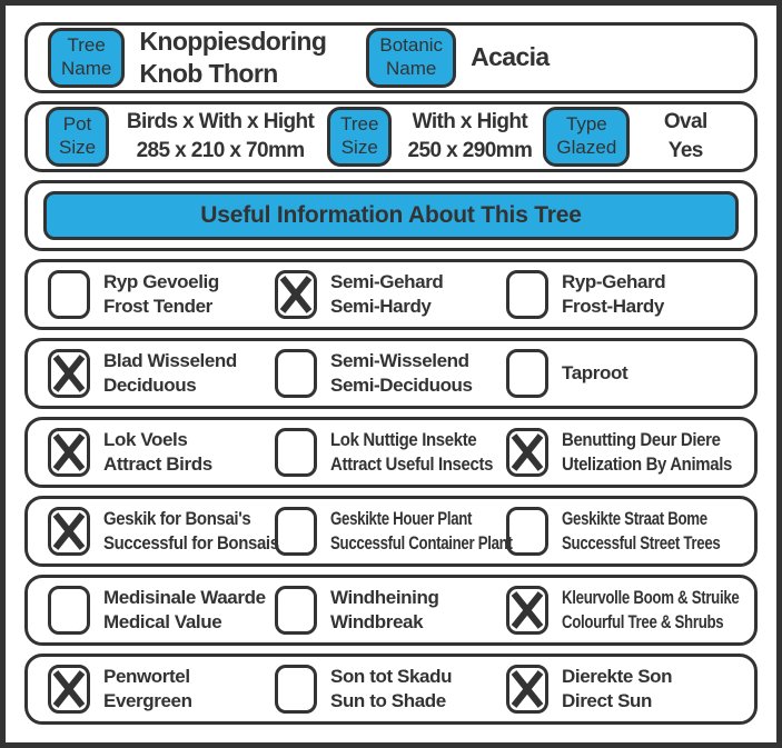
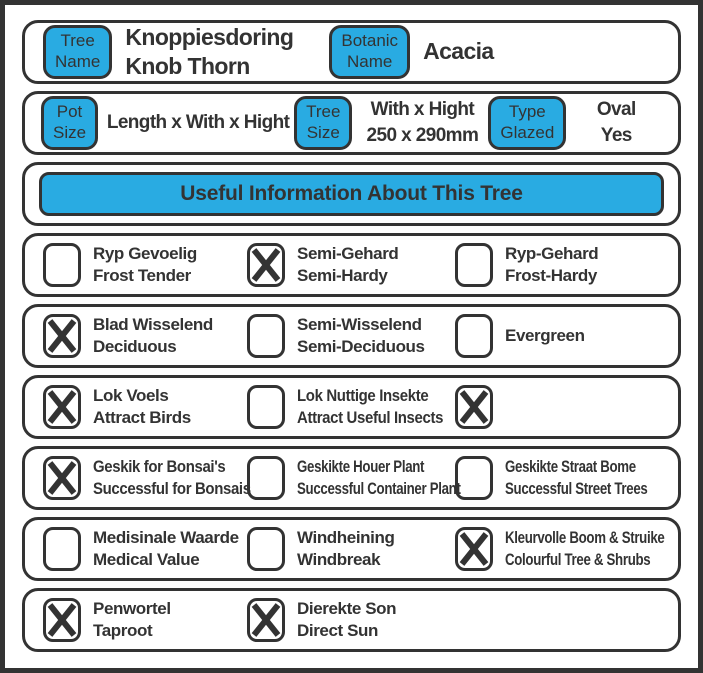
  Tree
  Name
  Knoppiesdoring
  Knob Thorn
  Botanic
  Name
  Acacia
  Pot
  Size
- Birds x With x Hight
+ Length x With x Hight
- 285 x 210 x 70mm
  Tree
  Size
  With x Hight
  250 x 290mm
  Type
  Glazed
  Oval
  Yes
  Useful Information About This Tree
  Ryp Gevoelig
  Frost Tender
  Semi-Gehard
  Semi-Hardy
  Ryp-Gehard
  Frost-Hardy
  Blad Wisselend
  Deciduous
  Semi-Wisselend
  Semi-Deciduous
- Taproot
+ Evergreen
  Lok Voels
  Attract Birds
  Lok Nuttige Insekte
  Attract Useful Insects
- Benutting Deur Diere
- Utelization By Animals
  Geskik for Bonsai's
  Successful for Bonsais
  Geskikte Houer Plant
  Successful Container Plant
  Geskikte Straat Bome
  Successful Street Trees
  Medisinale Waarde
  Medical Value
  Windheining
  Windbreak
  Kleurvolle Boom & Struike
  Colourful Tree & Shrubs
  Penwortel
- Evergreen
+ Taproot
- Son tot Skadu
- Sun to Shade
  Dierekte Son
  Direct Sun
